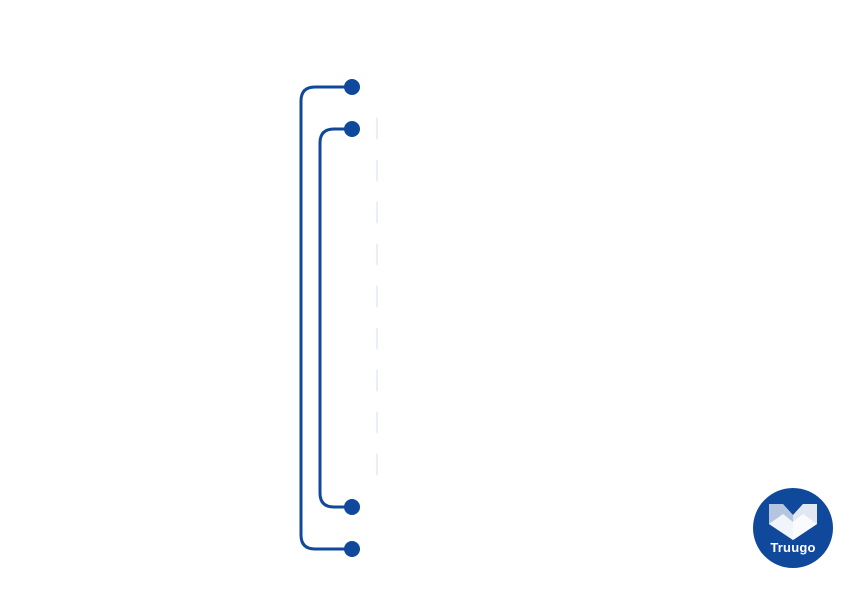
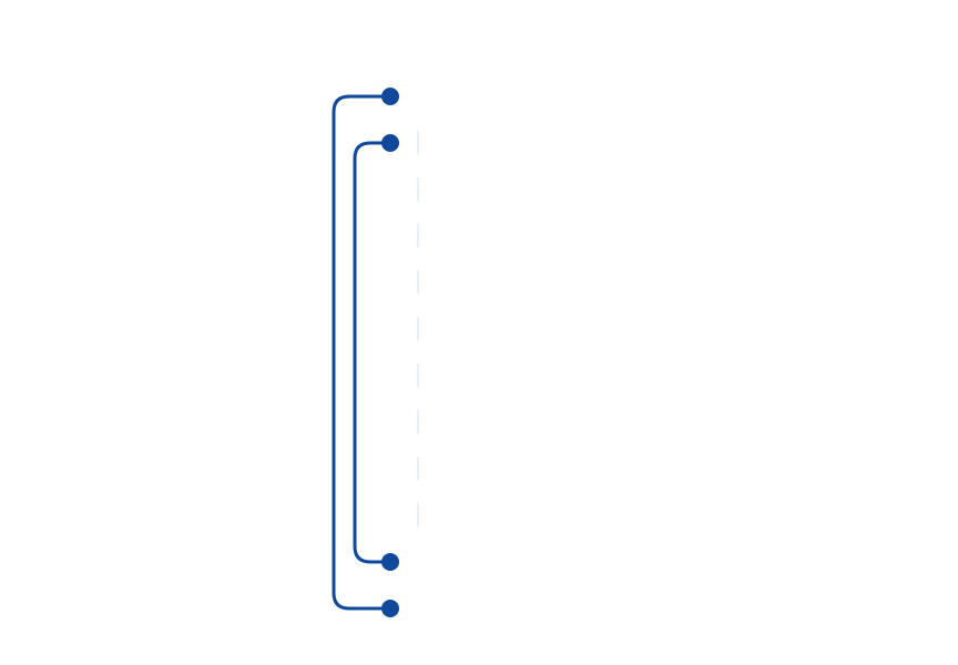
- Truugo
